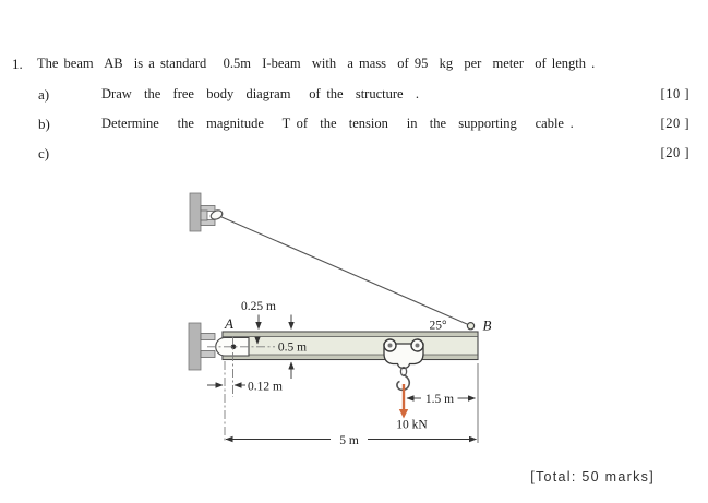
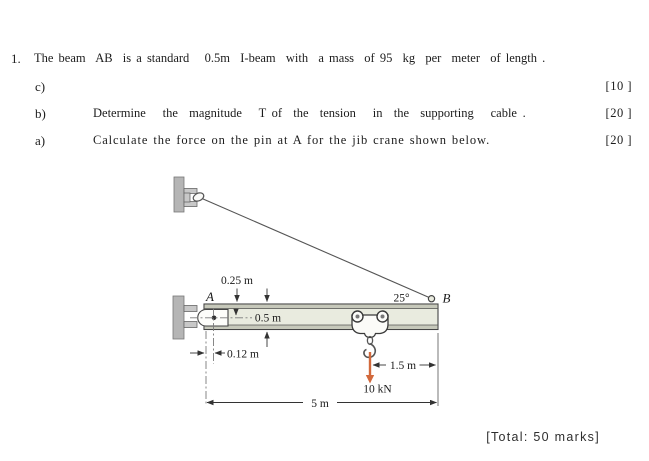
  1.
  The beam AB is a standard 0.5m I-beam with a mass of 95 kg per meter of length .
- a)
+ c)
- Draw the free body diagram of the structure .
  [10 ]
  b)
  Determine the magnitude T of the tension in the supporting cable .
  [20 ]
- c)
+ a)
+ Calculate the force on the pin at A for the jib crane shown below.
  [20 ]
  0.25 m
  A
  25°
  B
  0.5 m
  0.12 m
  1.5 m
  10 kN
  5 m
  [Total: 50 marks]
